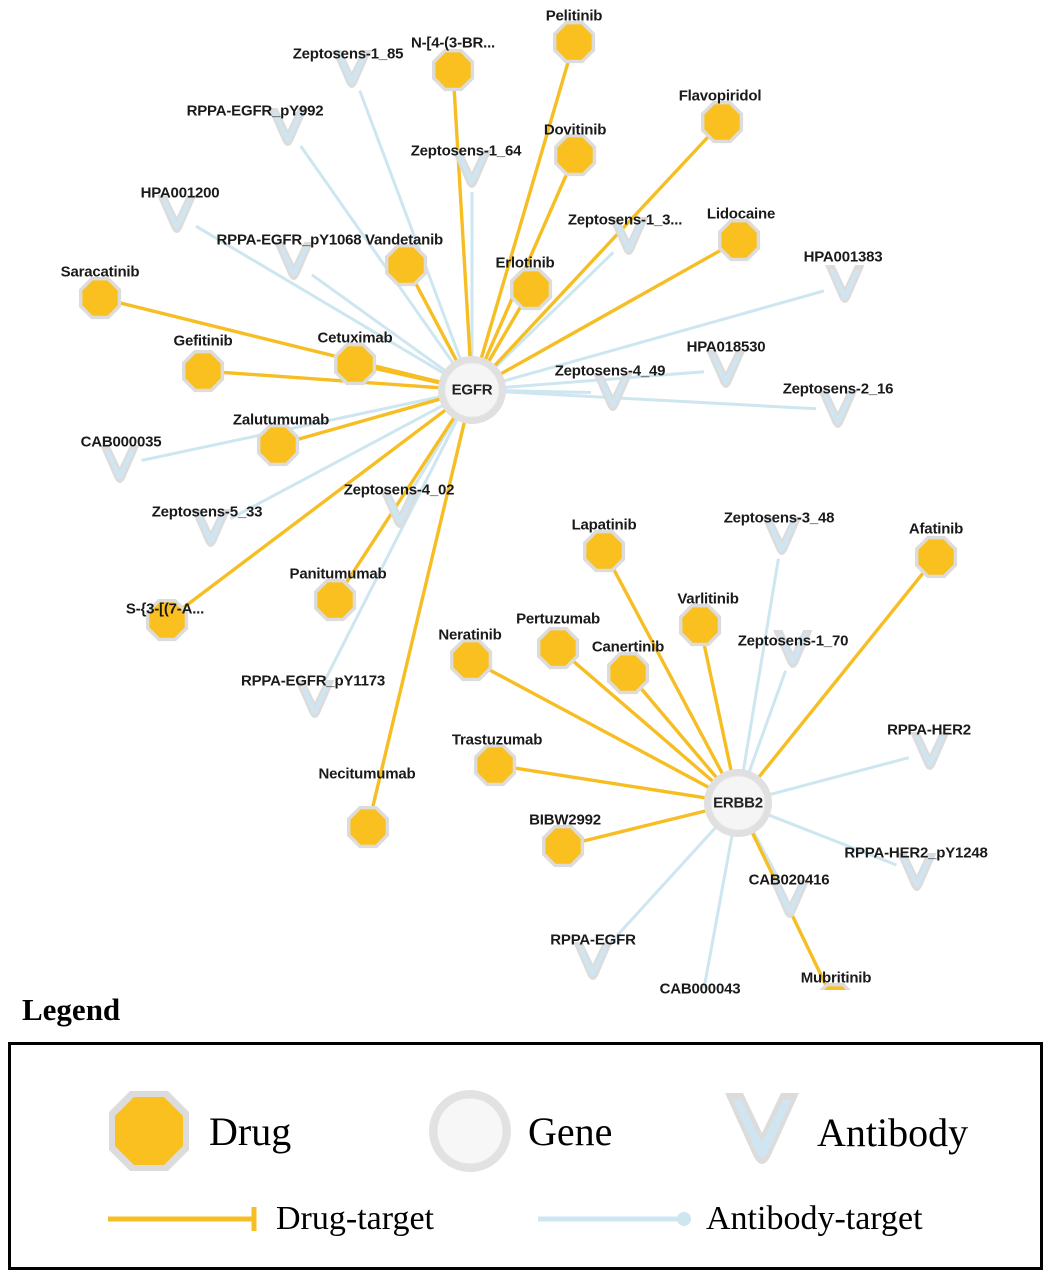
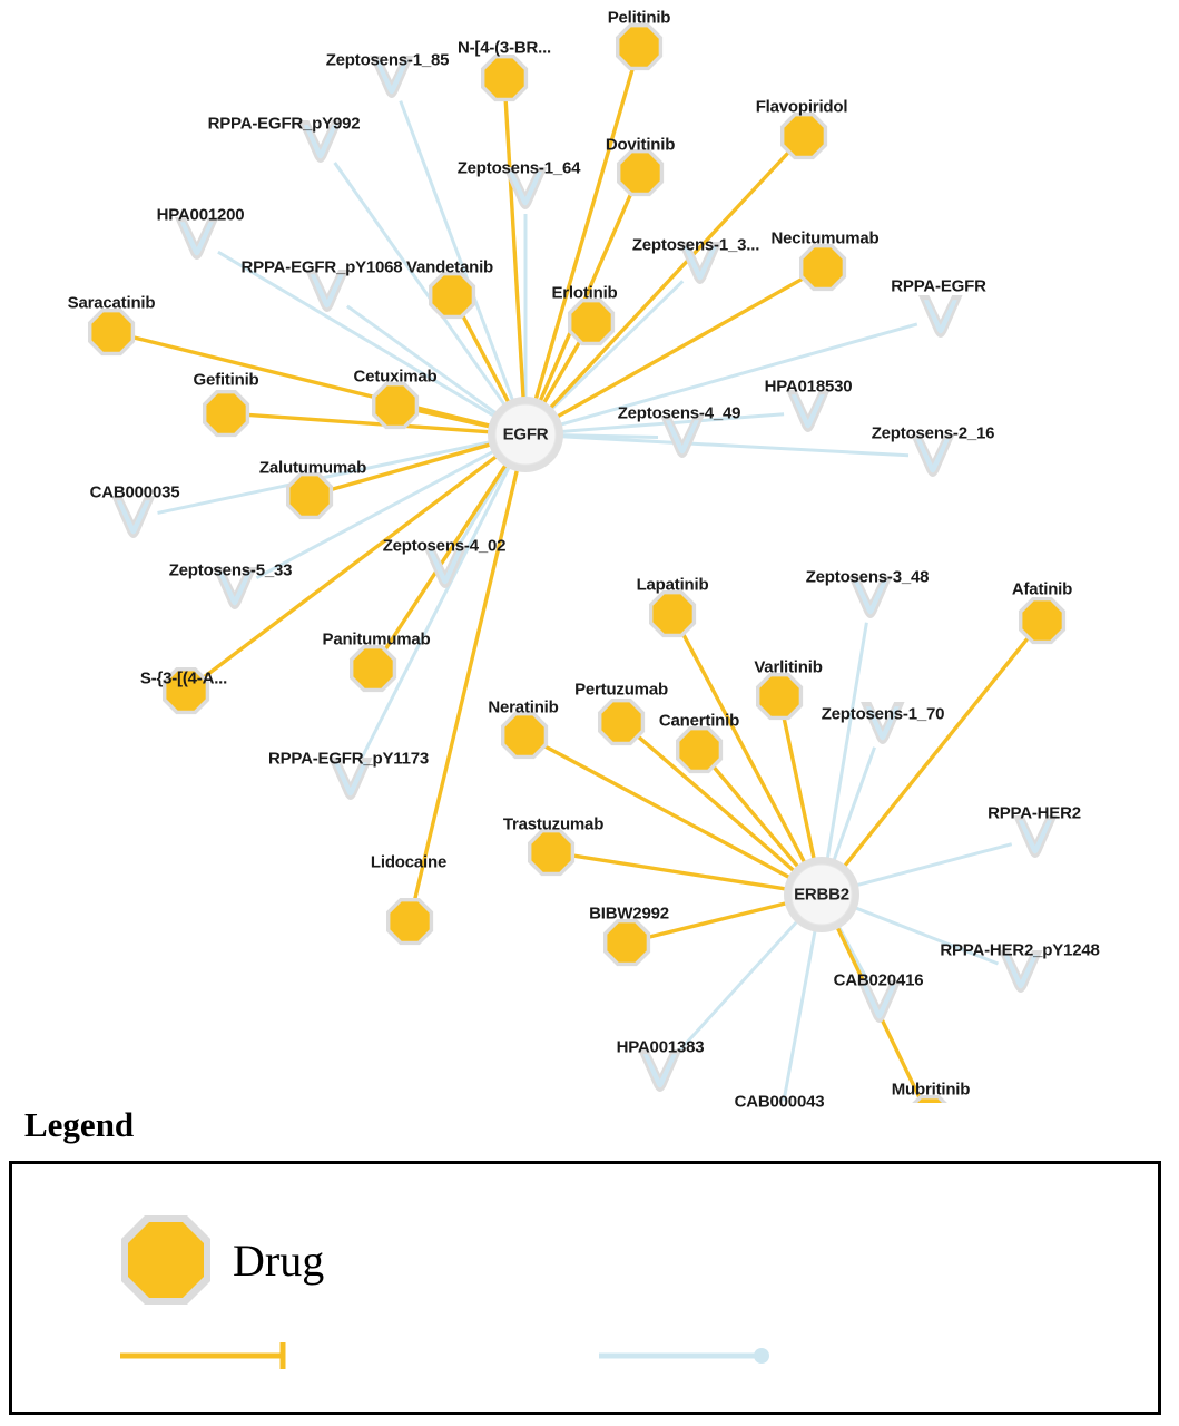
  Pelitinib
  N-[4-(3-BR...
  Flavopiridol
  Dovitinib
- Lidocaine
+ Necitumumab
  Vandetanib
  Erlotinib
  Saracatinib
  Cetuximab
  Gefitinib
  Zalutumumab
  Lapatinib
  Afatinib
  Panitumumab
- S-{3-[(7-A...
+ S-{3-[(4-A...
  Varlitinib
  Pertuzumab
  Neratinib
  Canertinib
  Trastuzumab
- Necitumumab
+ Lidocaine
  BIBW2992
  Mubritinib
  Zeptosens-1_85
  RPPA-EGFR_pY992
  Zeptosens-1_64
  HPA001200
  Zeptosens-1_3...
  RPPA-EGFR_pY1068
- HPA001383
+ RPPA-EGFR
  HPA018530
  Zeptosens-4_49
  Zeptosens-2_16
  CAB000035
  Zeptosens-4_02
  Zeptosens-5_33
  Zeptosens-3_48
  Zeptosens-1_70
  RPPA-EGFR_pY1173
  RPPA-HER2
  RPPA-HER2_pY1248
  CAB020416
- RPPA-EGFR
+ HPA001383
  CAB000043
  EGFR
  ERBB2
  Legend
  Drug
- Gene
- Antibody
- Drug-target
- Antibody-target
